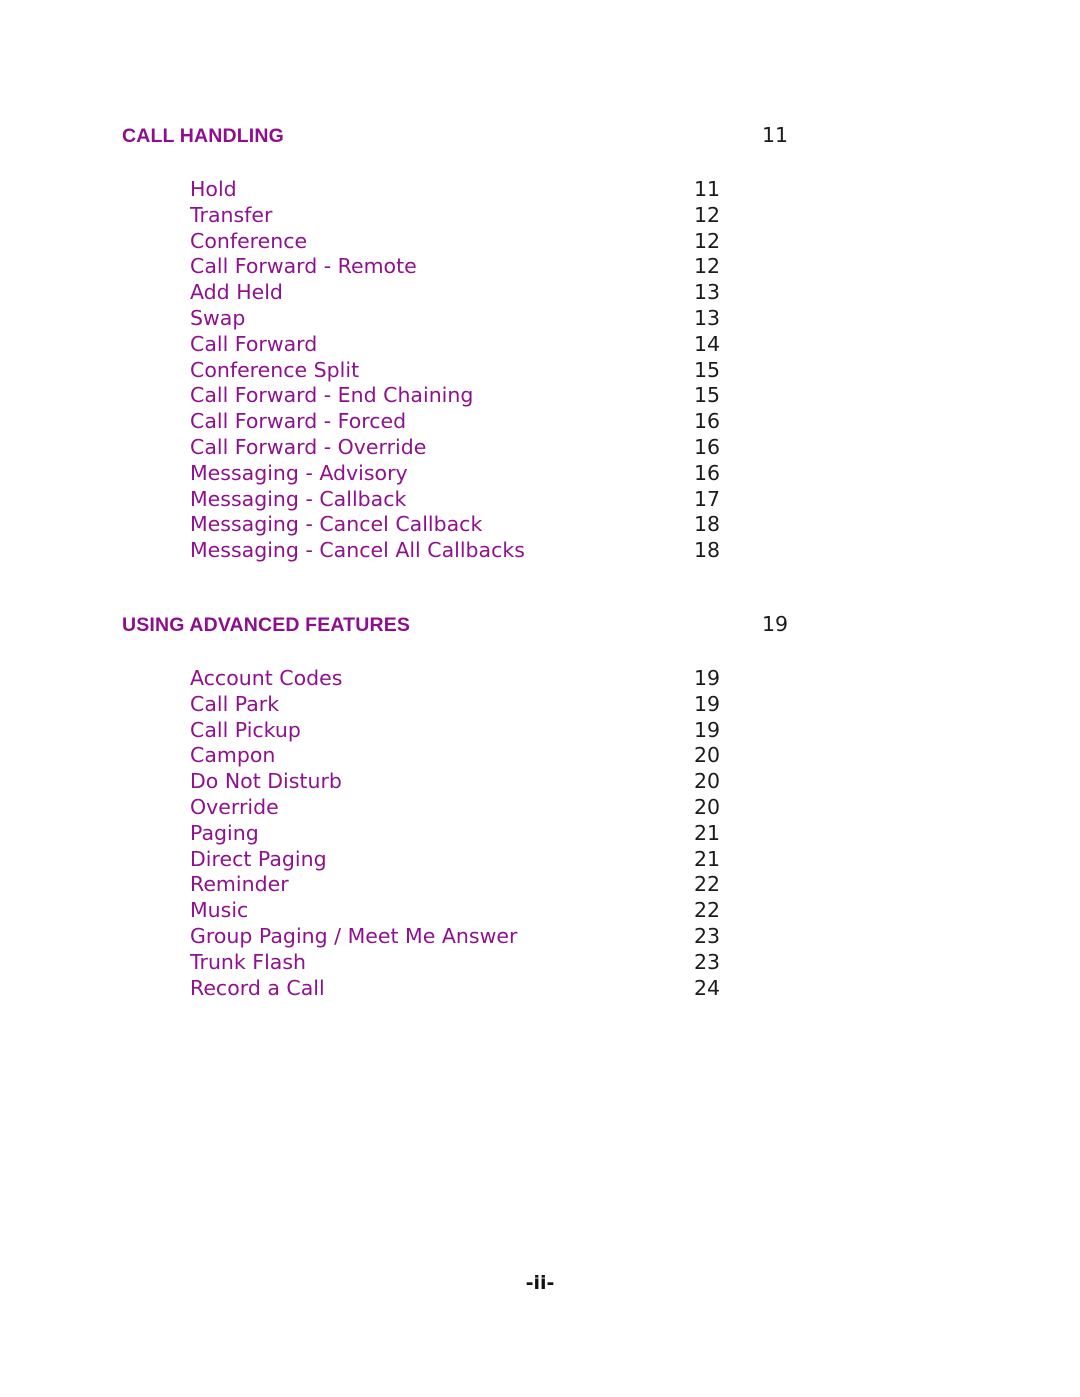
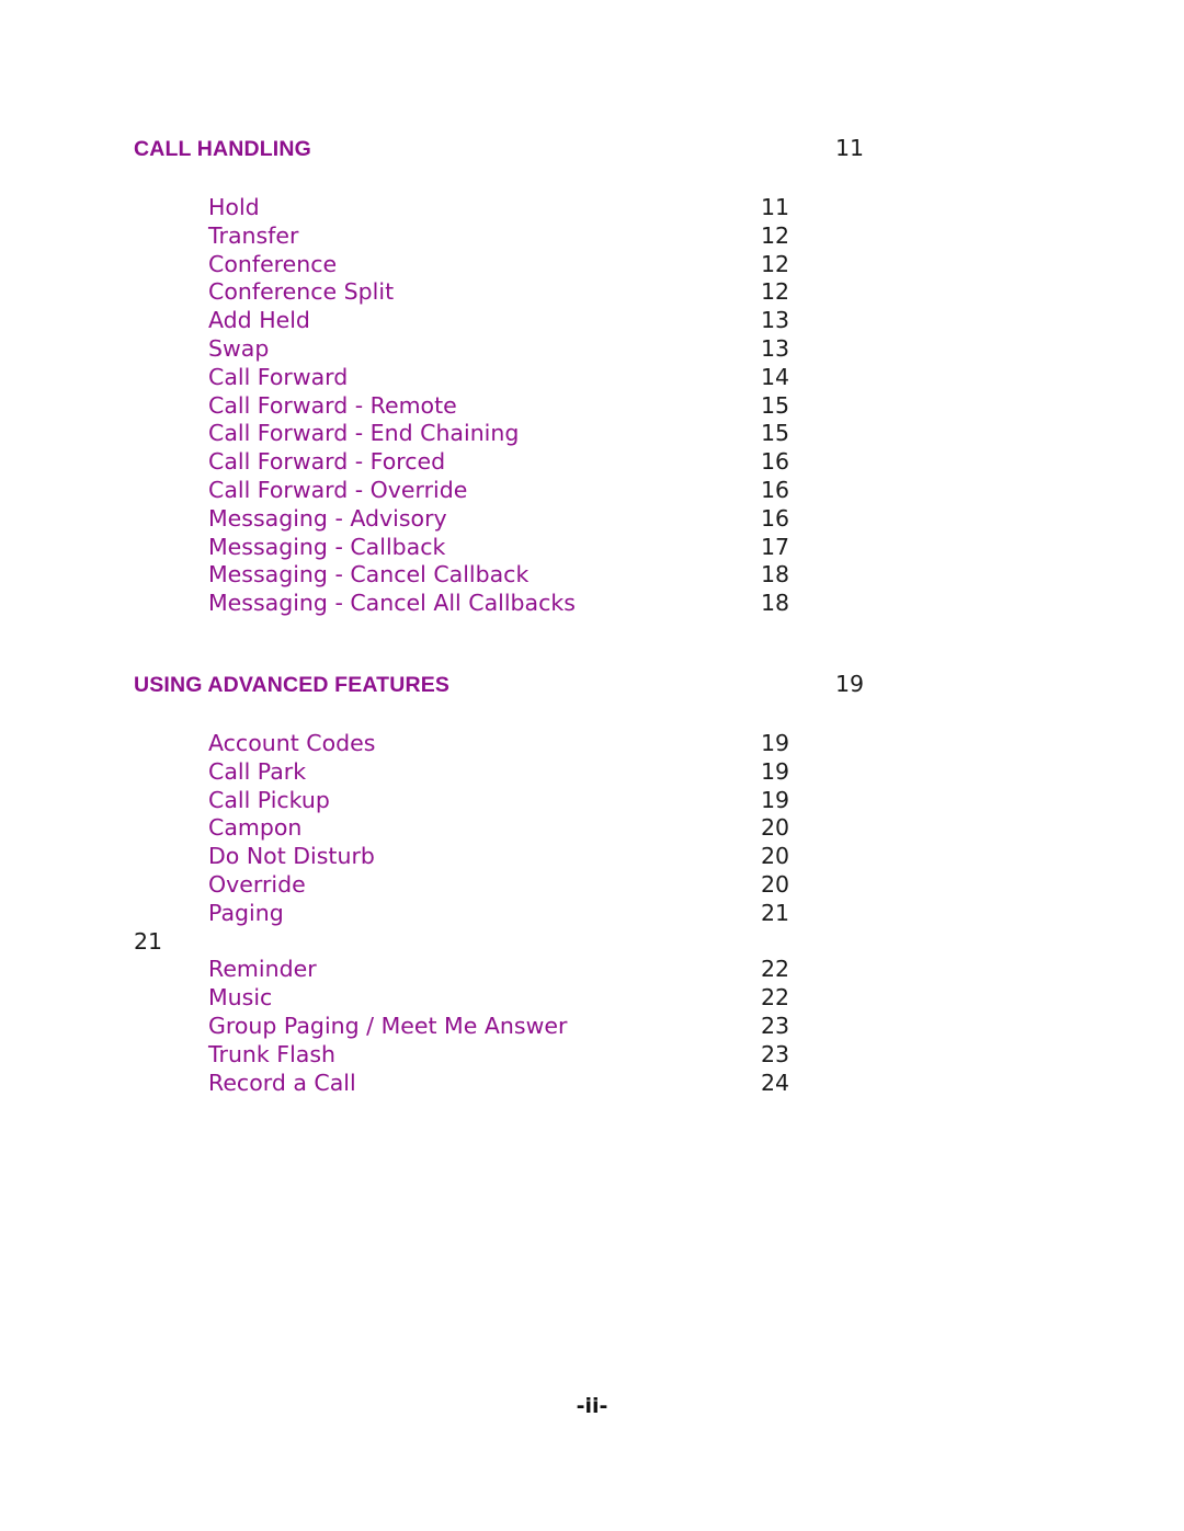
  CALL HANDLING
  11
  Hold
  11
  Transfer
  12
  Conference
  12
- Call Forward - Remote
+ Conference Split
  12
  Add Held
  13
  Swap
  13
  Call Forward
  14
- Conference Split
+ Call Forward - Remote
  15
  Call Forward - End Chaining
  15
  Call Forward - Forced
  16
  Call Forward - Override
  16
  Messaging - Advisory
  16
  Messaging - Callback
  17
  Messaging - Cancel Callback
  18
  Messaging - Cancel All Callbacks
  18
  USING ADVANCED FEATURES
  19
  Account Codes
  19
  Call Park
  19
  Call Pickup
  19
  Campon
  20
  Do Not Disturb
  20
  Override
  20
  Paging
  21
- Direct Paging
  21
  Reminder
  22
  Music
  22
  Group Paging / Meet Me Answer
  23
  Trunk Flash
  23
  Record a Call
  24
  -ii-
